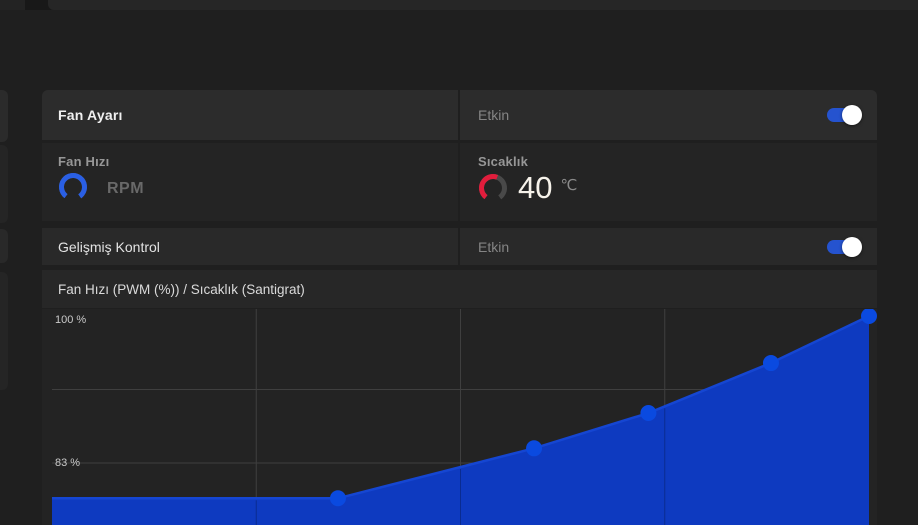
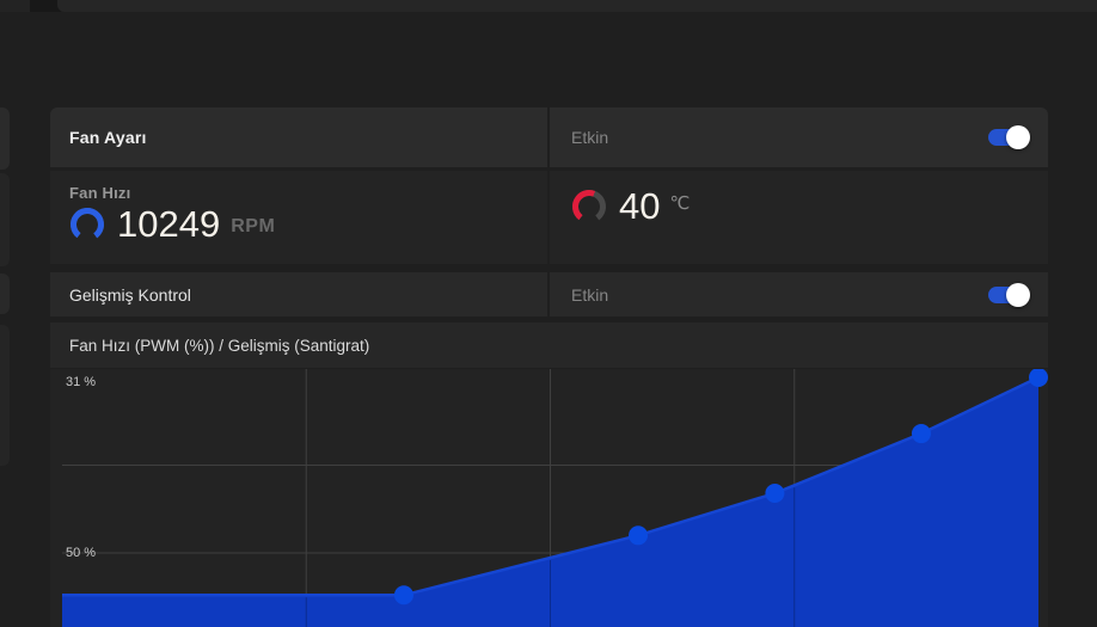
  Fan Ayarı
  Etkin
  Fan Hızı
+ 10249
  RPM
- Sıcaklık
  40
  ℃
  Gelişmiş Kontrol
  Etkin
- Fan Hızı (PWM (%)) / Sıcaklık (Santigrat)
+ Fan Hızı (PWM (%)) / Gelişmiş (Santigrat)
- 100 %
+ 31 %
- 83 %
+ 50 %
